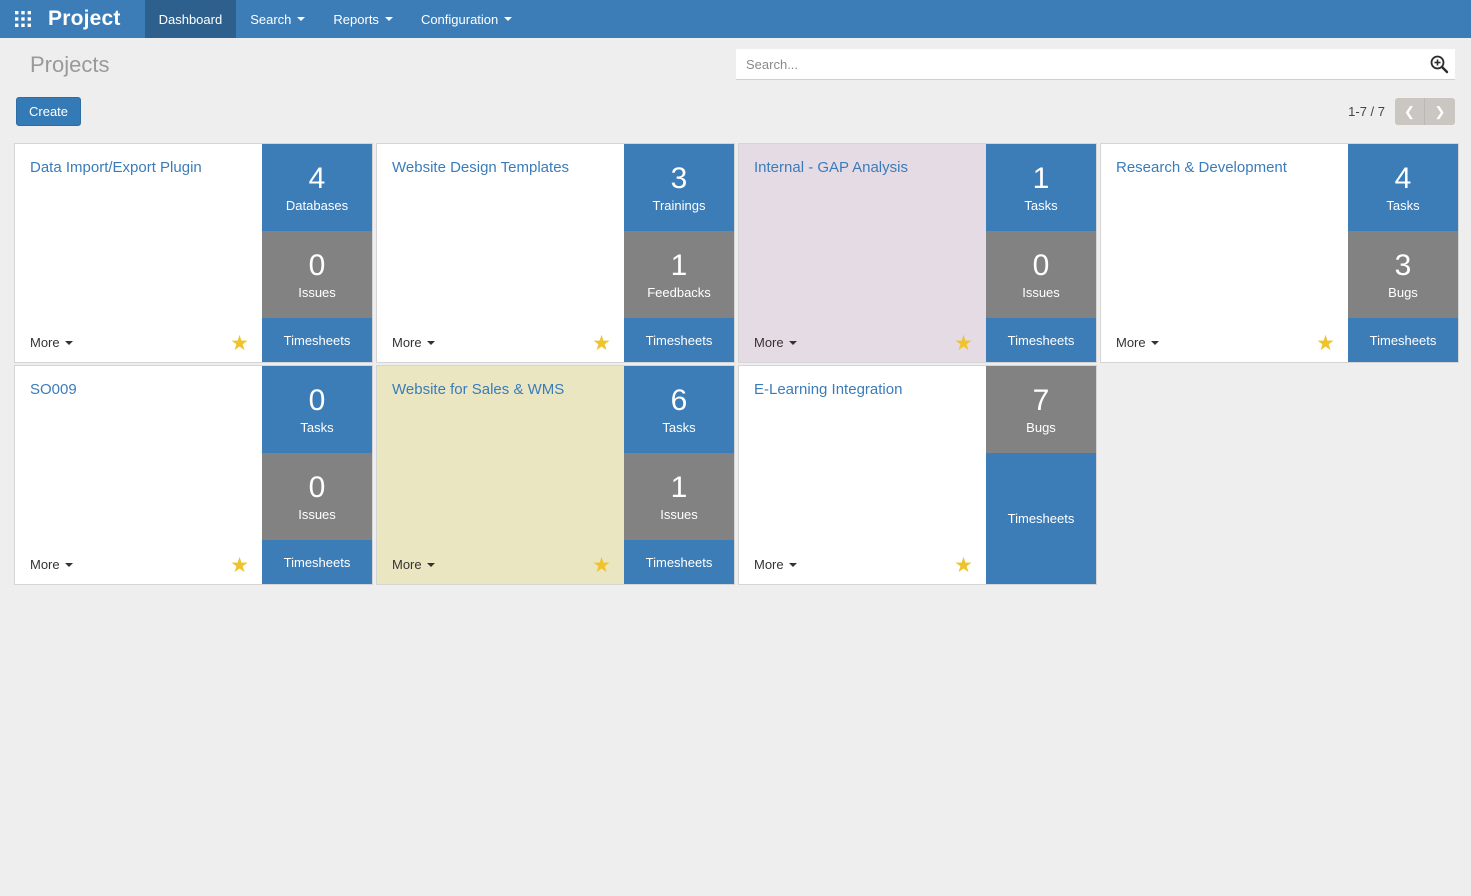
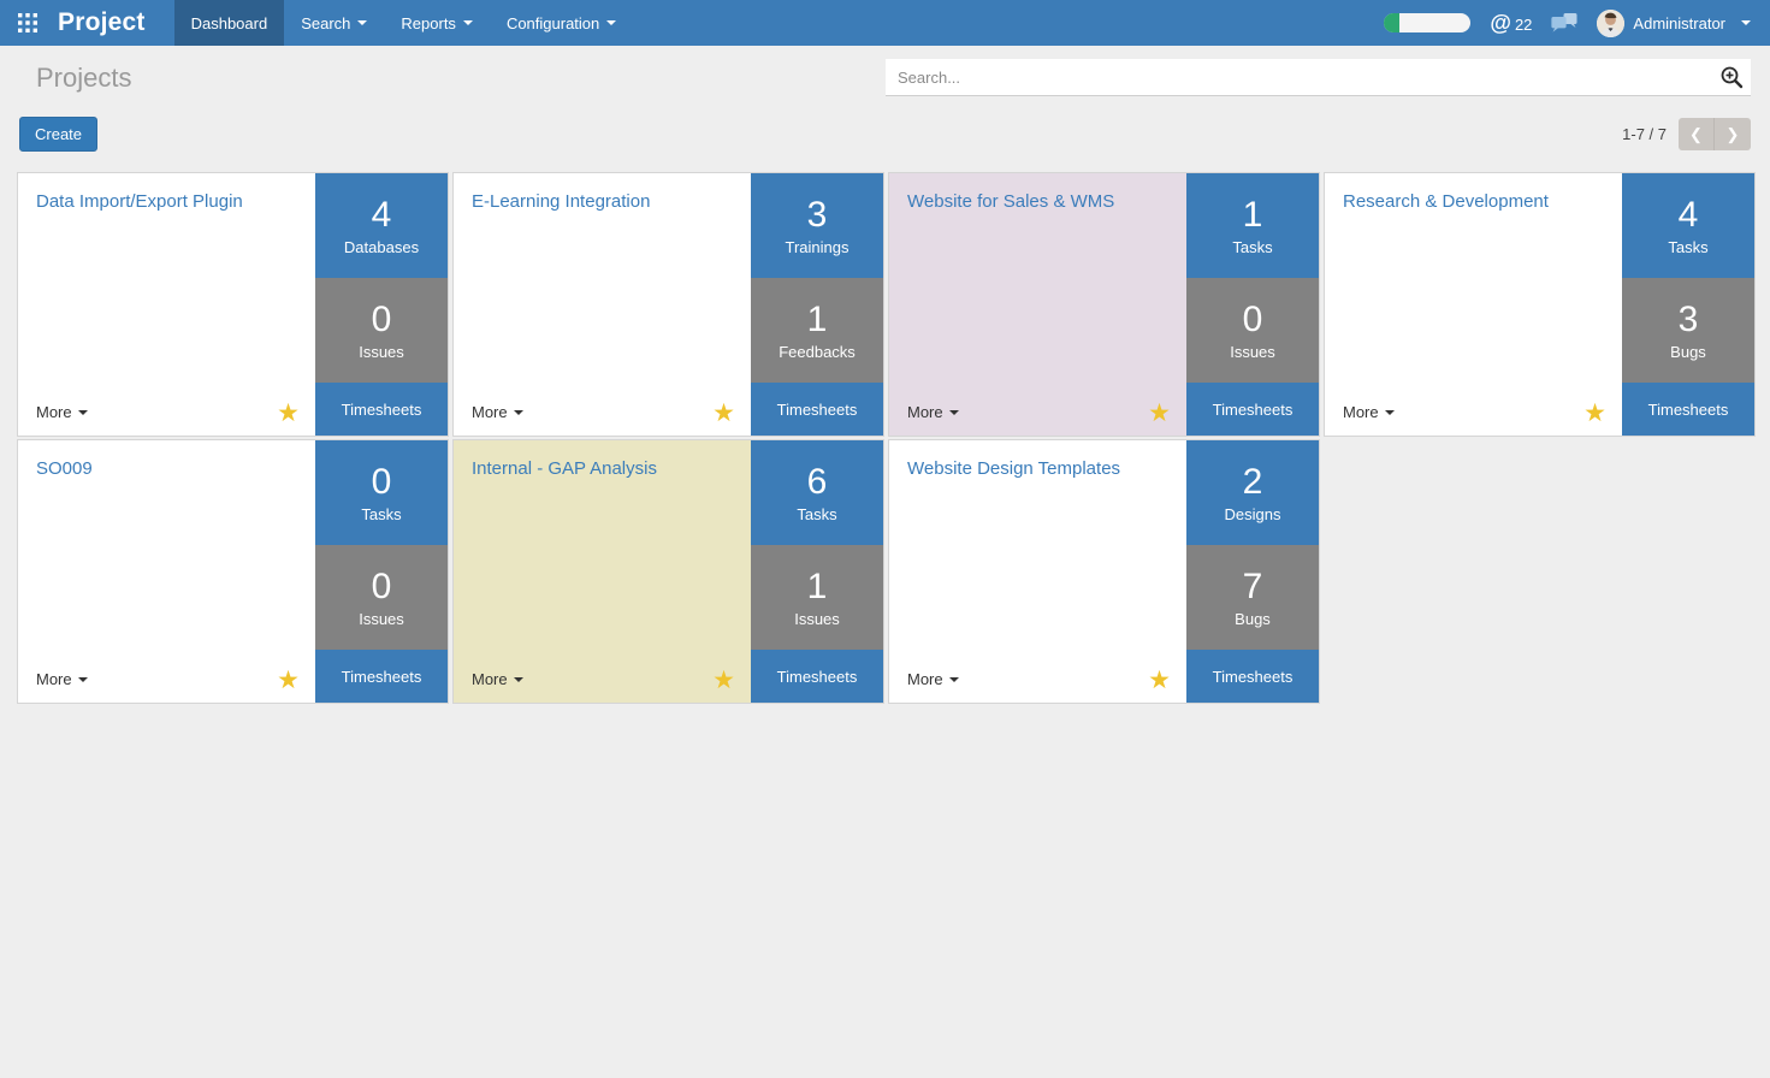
  Project
  Dashboard
  Search
  Reports
  Configuration
+ @
+ 22
+ Administrator
  Projects
  Search...
  Create
  1-7 / 7
  ❮
  ❯
  Data Import/Export Plugin
  More
  ★
  4
  Databases
  0
  Issues
  Timesheets
- Website Design Templates
+ E-Learning Integration
  More
  ★
  3
  Trainings
  1
  Feedbacks
  Timesheets
- Internal - GAP Analysis
+ Website for Sales & WMS
  More
  ★
  1
  Tasks
  0
  Issues
  Timesheets
  Research & Development
  More
  ★
  4
  Tasks
  3
  Bugs
  Timesheets
  SO009
  More
  ★
  0
  Tasks
  0
  Issues
  Timesheets
- Website for Sales & WMS
+ Internal - GAP Analysis
  More
  ★
  6
  Tasks
  1
  Issues
  Timesheets
- E-Learning Integration
+ Website Design Templates
  More
  ★
+ 2
+ Designs
  7
  Bugs
  Timesheets
